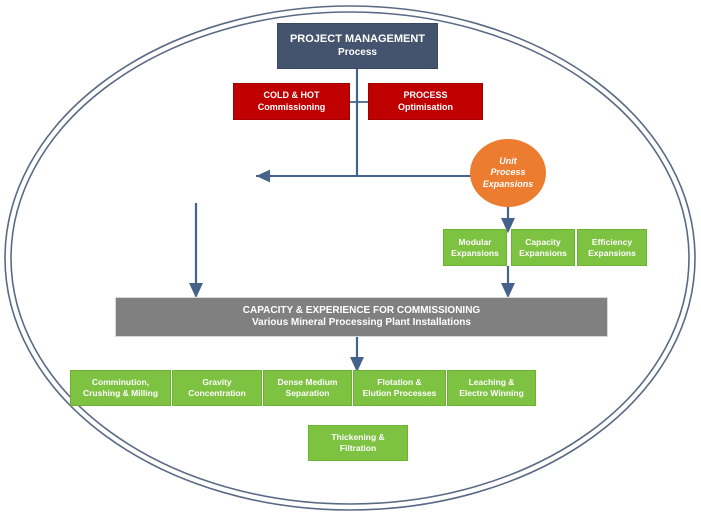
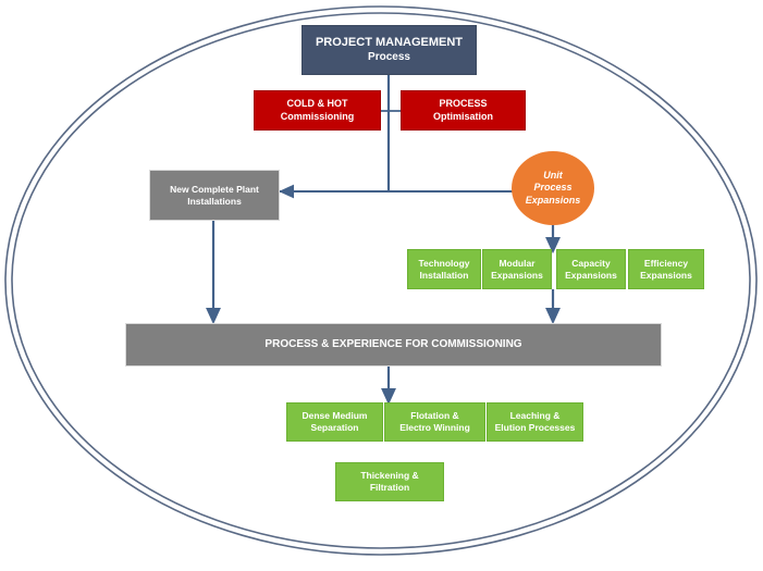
  PROJECT MANAGEMENT
  Process
  COLD & HOT
  Commissioning
  PROCESS
  Optimisation
+ New Complete Plant
+ Installations
  Unit
  Process
  Expansions
+ Technology
+ Installation
  Modular
  Expansions
  Capacity
  Expansions
  Efficiency
  Expansions
- CAPACITY & EXPERIENCE FOR COMMISSIONING
+ PROCESS & EXPERIENCE FOR COMMISSIONING
- Various Mineral Processing Plant Installations
- Comminution,
- Crushing & Milling
- Gravity
- Concentration
  Dense Medium
  Separation
  Flotation &
- Elution Processes
+ Electro Winning
  Leaching &
- Electro Winning
+ Elution Processes
  Thickening &
  Filtration
